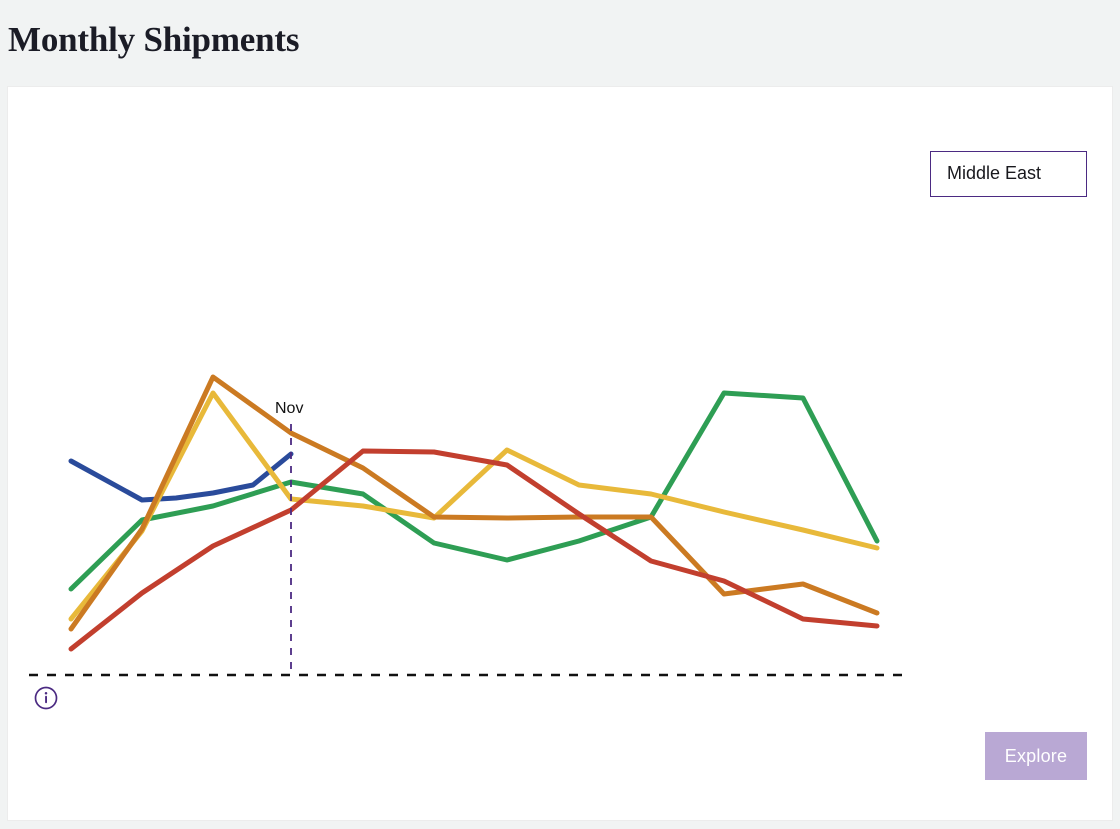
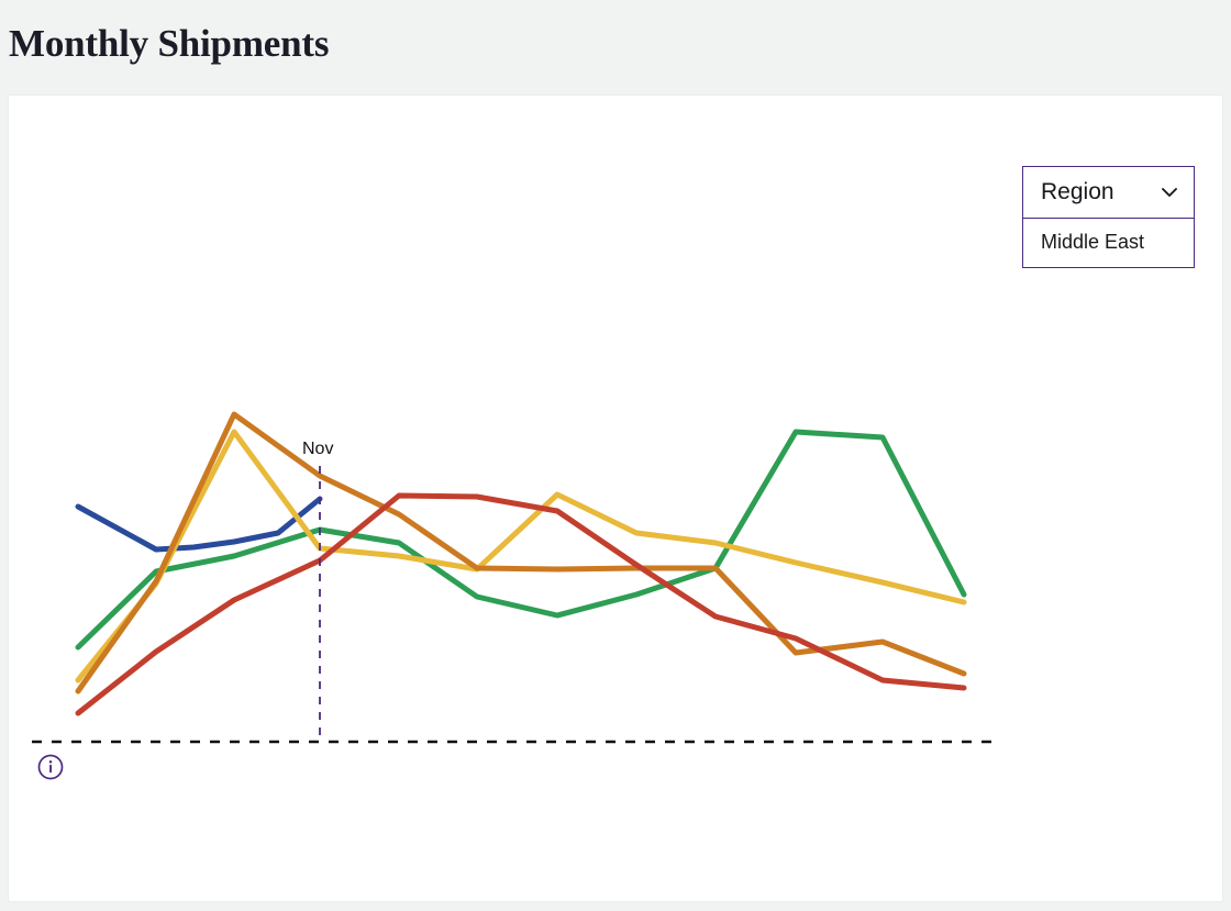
  Monthly Shipments
+ Region
  Middle East
  Nov
- Explore
